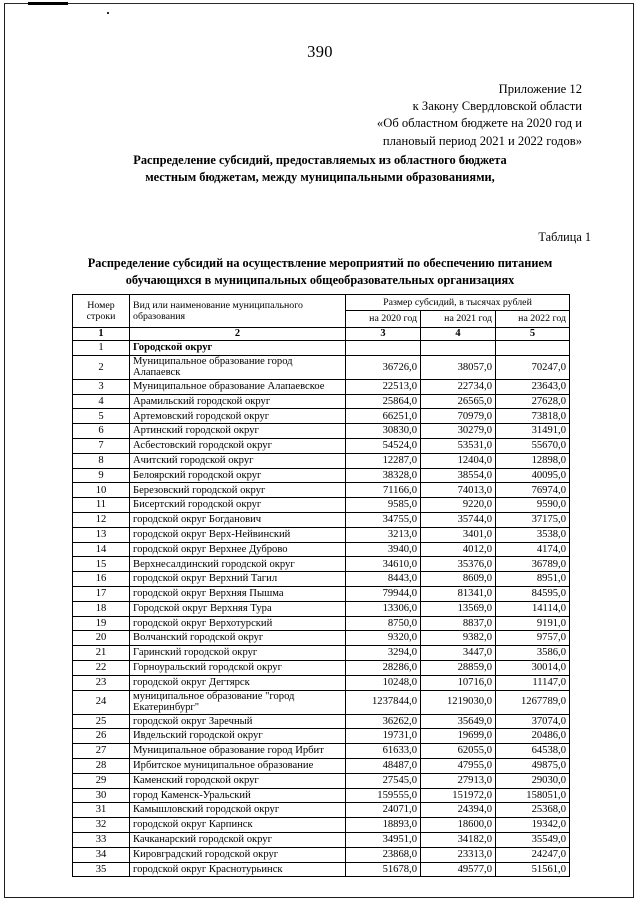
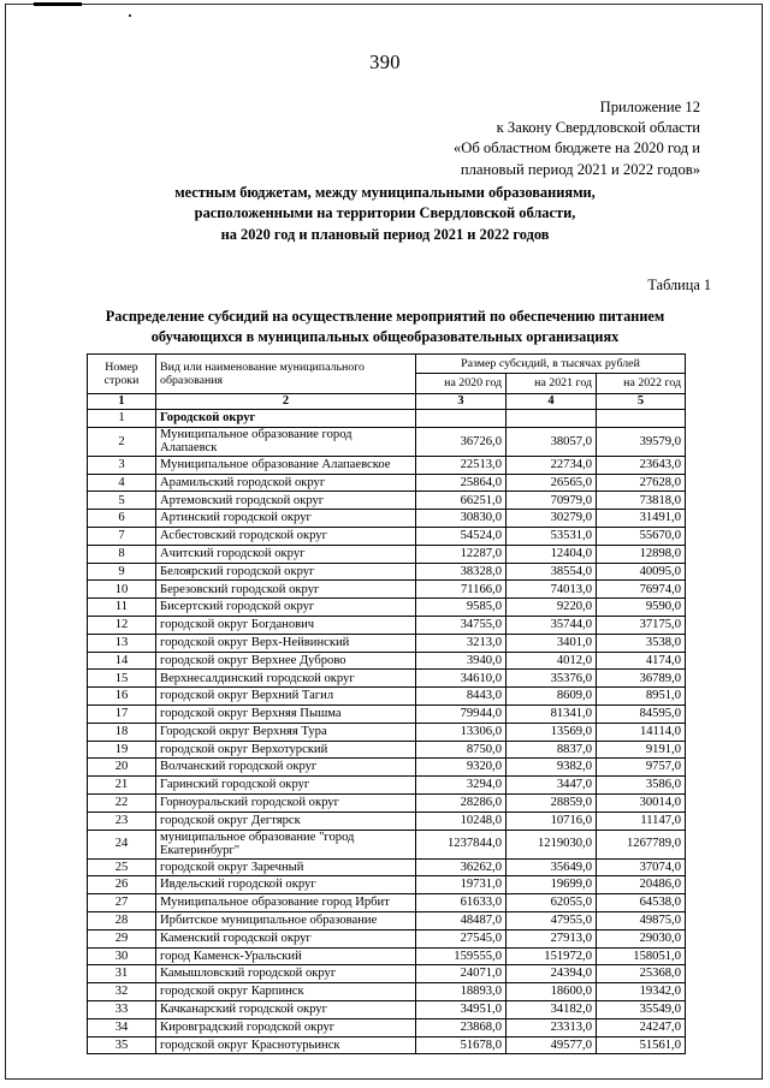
  390
  Приложение 12
  к Закону Свердловской области
  «Об областном бюджете на 2020 год и
  плановый период 2021 и 2022 годов»
- Распределение субсидий, предоставляемых из областного бюджета
  местным бюджетам, между муниципальными образованиями,
+ расположенными на территории Свердловской области,
+ на 2020 год и плановый период 2021 и 2022 годов
  Таблица 1
  Распределение субсидий на осуществление мероприятий по обеспечению питанием
  обучающихся в муниципальных общеобразовательных организациях
  Номер строки	Вид или наименование муниципального образования	Размер субсидий, в тысячах рублей
  на 2020 год	на 2021 год	на 2022 год
  1	2	3	4	5
  1	Городской округ
- 2	Муниципальное образование город Алапаевск	36726,0	38057,0	70247,0
+ 2	Муниципальное образование город Алапаевск	36726,0	38057,0	39579,0
  3	Муниципальное образование Алапаевское	22513,0	22734,0	23643,0
  4	Арамильский городской округ	25864,0	26565,0	27628,0
  5	Артемовский городской округ	66251,0	70979,0	73818,0
  6	Артинский городской округ	30830,0	30279,0	31491,0
  7	Асбестовский городской округ	54524,0	53531,0	55670,0
  8	Ачитский городской округ	12287,0	12404,0	12898,0
  9	Белоярский городской округ	38328,0	38554,0	40095,0
  10	Березовский городской округ	71166,0	74013,0	76974,0
  11	Бисертский городской округ	9585,0	9220,0	9590,0
  12	городской округ Богданович	34755,0	35744,0	37175,0
  13	городской округ Верх-Нейвинский	3213,0	3401,0	3538,0
  14	городской округ Верхнее Дуброво	3940,0	4012,0	4174,0
  15	Верхнесалдинский городской округ	34610,0	35376,0	36789,0
  16	городской округ Верхний Тагил	8443,0	8609,0	8951,0
  17	городской округ Верхняя Пышма	79944,0	81341,0	84595,0
  18	Городской округ Верхняя Тура	13306,0	13569,0	14114,0
  19	городской округ Верхотурский	8750,0	8837,0	9191,0
  20	Волчанский городской округ	9320,0	9382,0	9757,0
  21	Гаринский городской округ	3294,0	3447,0	3586,0
  22	Горноуральский городской округ	28286,0	28859,0	30014,0
  23	городской округ Дегтярск	10248,0	10716,0	11147,0
  24	муниципальное образование "город Екатеринбург"	1237844,0	1219030,0	1267789,0
  25	городской округ Заречный	36262,0	35649,0	37074,0
  26	Ивдельский городской округ	19731,0	19699,0	20486,0
  27	Муниципальное образование город Ирбит	61633,0	62055,0	64538,0
  28	Ирбитское муниципальное образование	48487,0	47955,0	49875,0
  29	Каменский городской округ	27545,0	27913,0	29030,0
  30	город Каменск-Уральский	159555,0	151972,0	158051,0
  31	Камышловский городской округ	24071,0	24394,0	25368,0
  32	городской округ Карпинск	18893,0	18600,0	19342,0
  33	Качканарский городской округ	34951,0	34182,0	35549,0
  34	Кировградский городской округ	23868,0	23313,0	24247,0
  35	городской округ Краснотурьинск	51678,0	49577,0	51561,0
